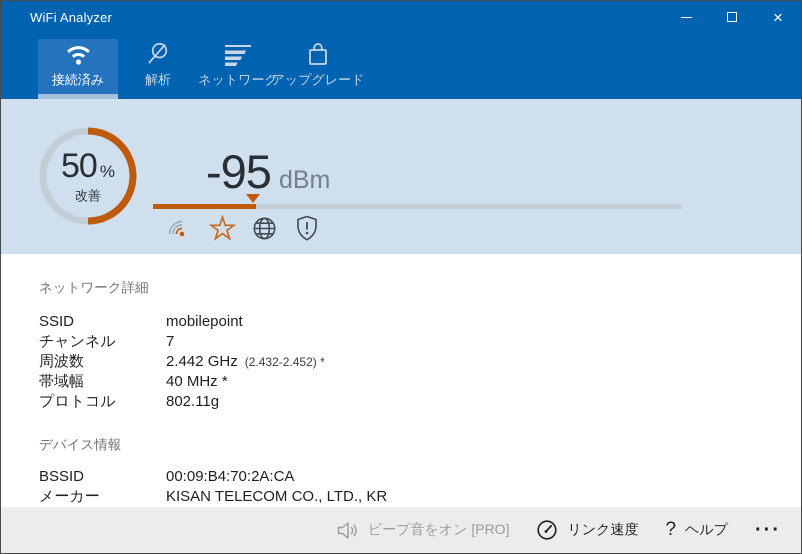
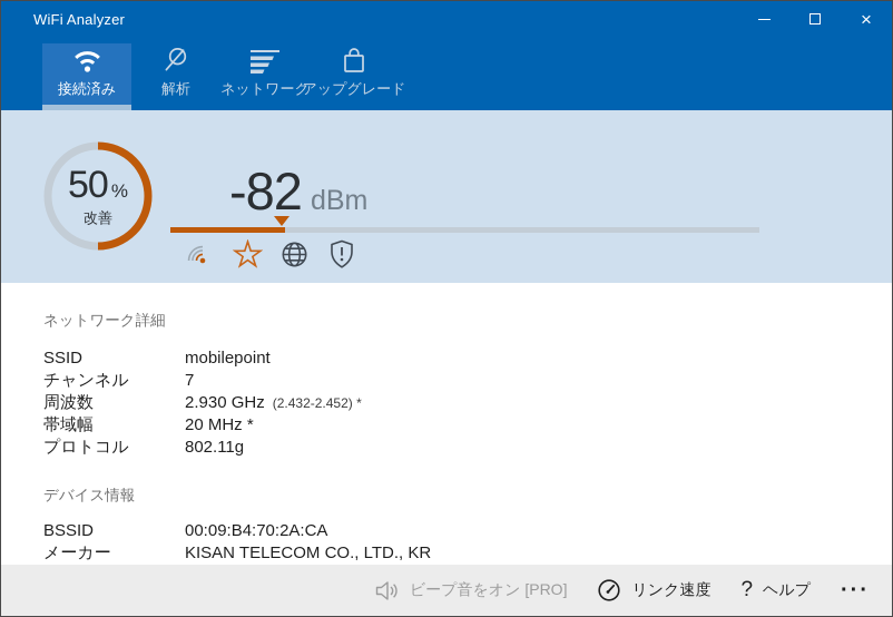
  WiFi Analyzer
  ×
  接続済み
  解析
  ネットワーク
  アップグレード
  50
  %
  改善
- -95
+ -82
  dBm
  ネットワーク詳細
  SSID
  mobilepoint
  チャンネル
  7
  周波数
- 2.442 GHz
+ 2.930 GHz
  (2.432-2.452) *
  帯域幅
- 40 MHz *
+ 20 MHz *
  プロトコル
  802.11g
  デバイス情報
  BSSID
  00:09:B4:70:2A:CA
  メーカー
  KISAN TELECOM CO., LTD., KR
  ビープ音をオン [PRO]
  リンク速度
  ?
  ヘルプ
  ···
